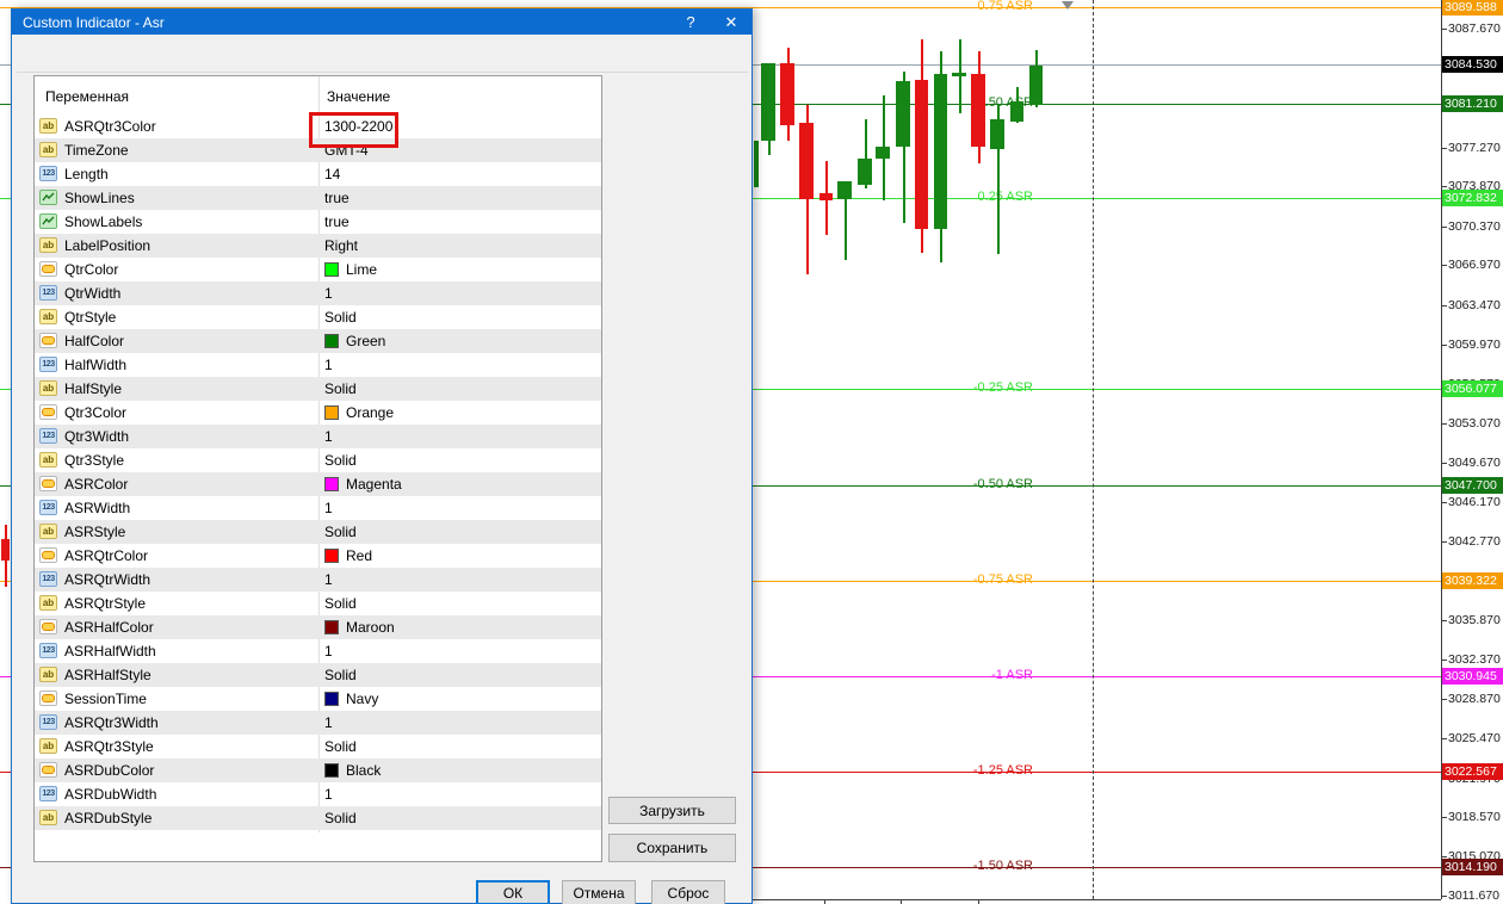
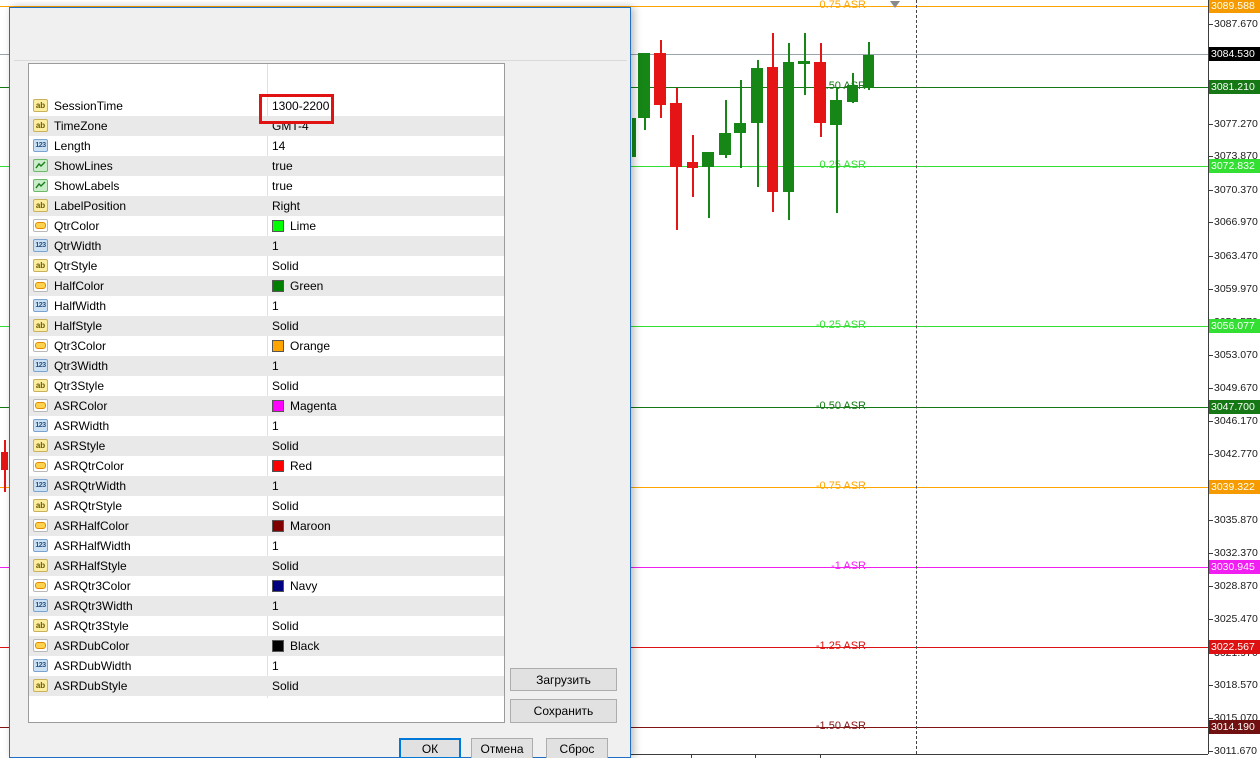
  0.75 ASR
  0.2 ASR
  -0.25 ASR
  -0.50 ASR
  -0.75 ASR
  -1 ASR
  -1.25 ASR
  -1.50 ASR
  3015.070
  3087.670
  3077.270
  3073.870
  3070.370
  3066.970
  3063.470
  3059.970
  3053.070
  3049.670
  3046.170
  3042.770
  3035.870
  3032.370
  3028.870
  3025.470
  3018.570
  3011.670
  3089.588
  3084.530
  3081.210
  3072.832
  3056.077
  3047.700
  3039.322
  3030.945
  3022.567
  3014.190
- Custom Indicator - Asr
- ?
- ✕
- Переменная
- Значение
  ab
- ASRQtr3Color
+ SessionTime
  1300-2200
  ab
  TimeZone
  GMT-4
  Length
  14
  ShowLines
  true
  ShowLabels
  true
  ab
  LabelPosition
  Right
  QtrColor
  Lime
  QtrWidth
  1
  ab
  QtrStyle
  Solid
  HalfColor
  Green
  HalfWidth
  1
  ab
  HalfStyle
  Solid
  Qtr3Color
  Orange
  Qtr3Width
  1
  ab
  Qtr3Style
  Solid
  ASRColor
  Magenta
  ASRWidth
  1
  ab
  ASRStyle
  Solid
  ASRQtrColor
  Red
  ASRQtrWidth
  1
  ab
  ASRQtrStyle
  Solid
  ASRHalfColor
  Maroon
  ASRHalfWidth
  1
  ab
  ASRHalfStyle
  Solid
- SessionTime
+ ASRQtr3Color
  Navy
  ASRQtr3Width
  1
  ab
  ASRQtr3Style
  Solid
  ASRDubColor
  Black
  ASRDubWidth
  1
  ab
  ASRDubStyle
  Solid
  Загрузить
  Сохранить
  ОК
  Отмена
  Сброс
